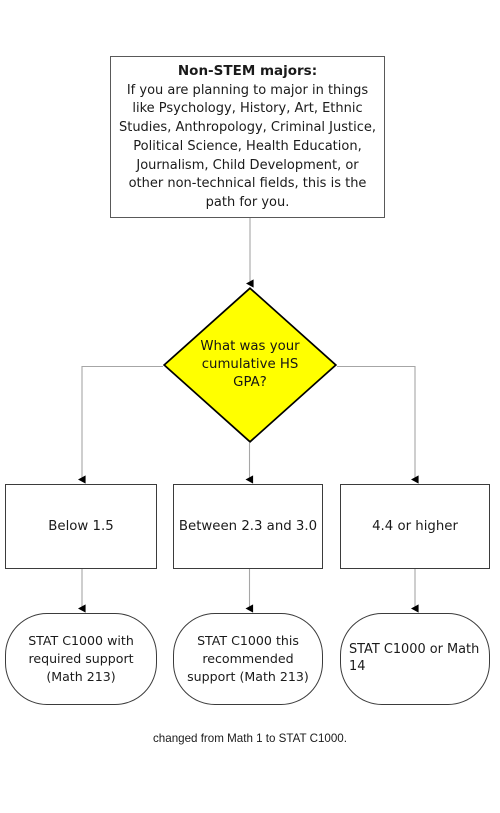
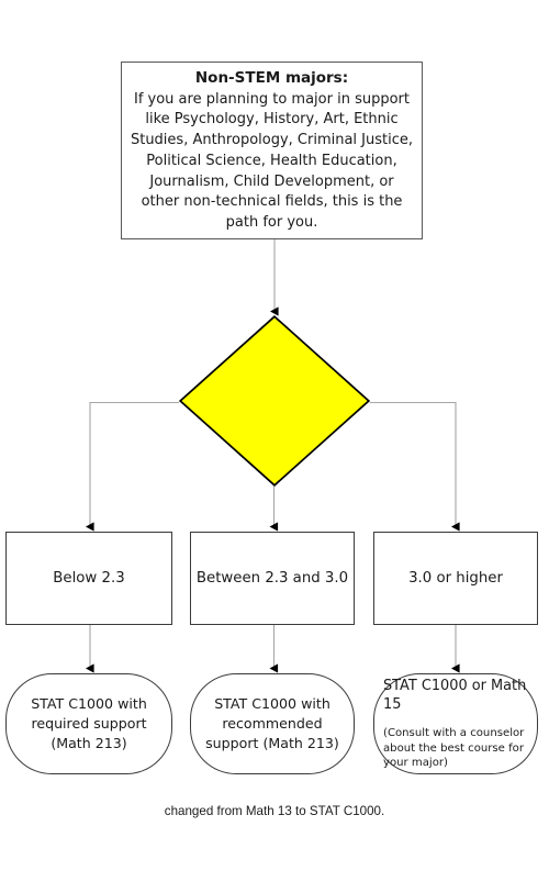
  Non-STEM majors:
- If you are planning to major in things like Psychology, History, Art, Ethnic Studies, Anthropology, Criminal Justice, Political Science, Health Education, Journalism, Child Development, or other non-technical fields, this is the path for you.
+ If you are planning to major in support like Psychology, History, Art, Ethnic Studies, Anthropology, Criminal Justice, Political Science, Health Education, Journalism, Child Development, or other non-technical fields, this is the path for you.
- What was your cumulative HS GPA?
- Below 1.5
+ Below 2.3
  Between 2.3 and 3.0
- 4.4 or higher
+ 3.0 or higher
  STAT C1000 with required support (Math 213)
- STAT C1000 this recommended support (Math 213)
+ STAT C1000 with recommended support (Math 213)
- STAT C1000 or Math 14
+ STAT C1000 or Math 15
+ (Consult with a counselor about the best course for your major)
- changed from Math 1 to STAT C1000.
+ changed from Math 13 to STAT C1000.
